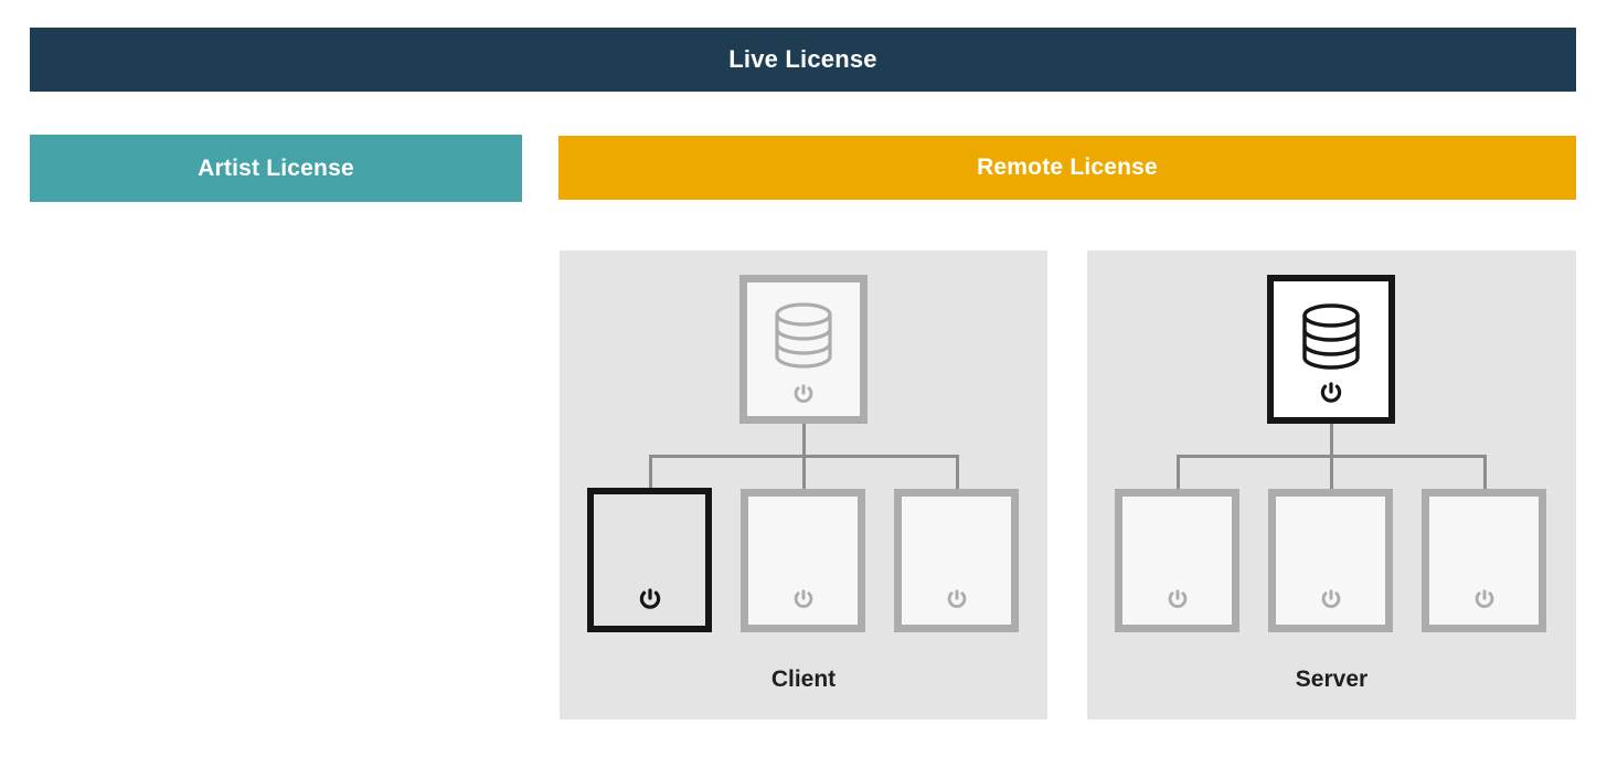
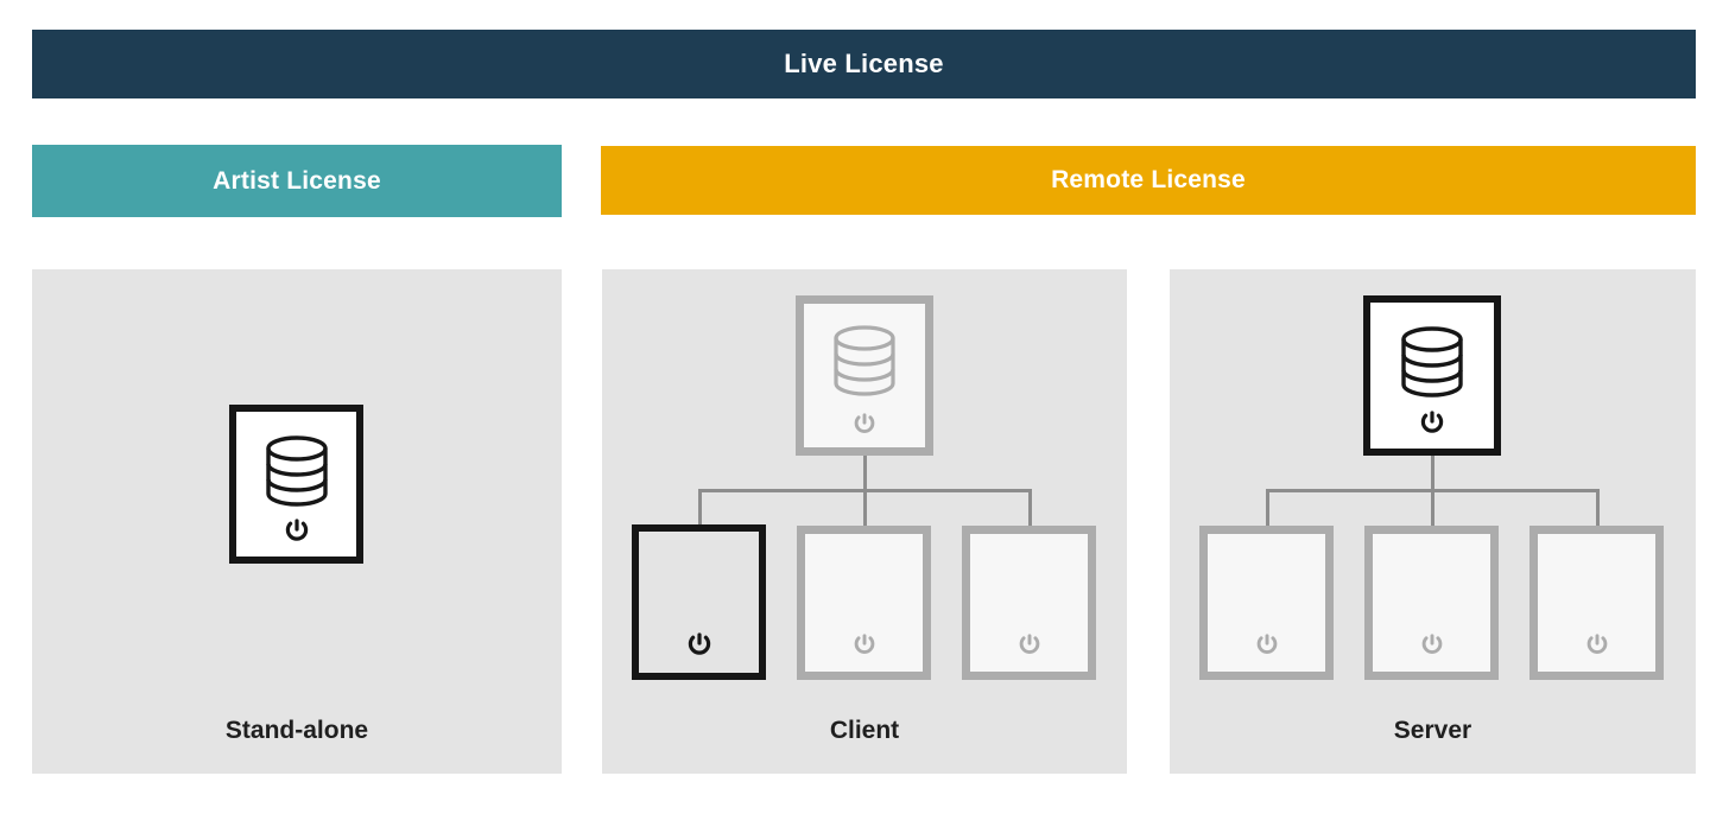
  Live License
  Artist License
  Remote License
+ Stand-alone
  Client
  Server
